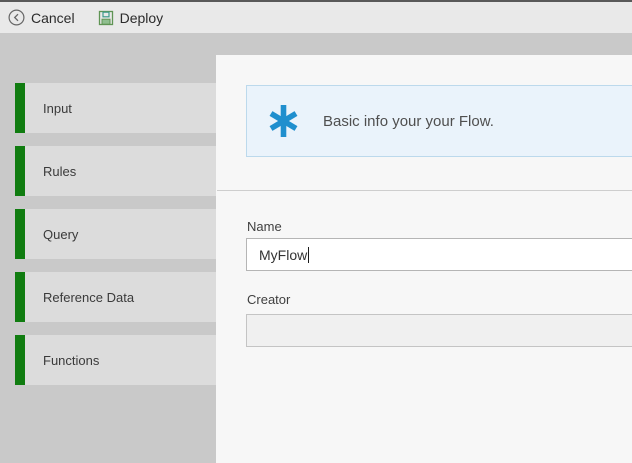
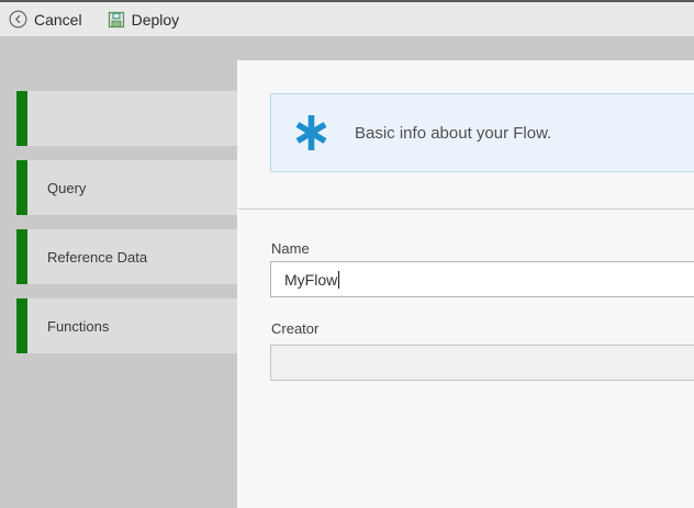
  Cancel
  Deploy
- Input
- Rules
  Query
  Reference Data
  Functions
- Basic info your your Flow.
+ Basic info about your Flow.
  Name
  MyFlow
  Creator
